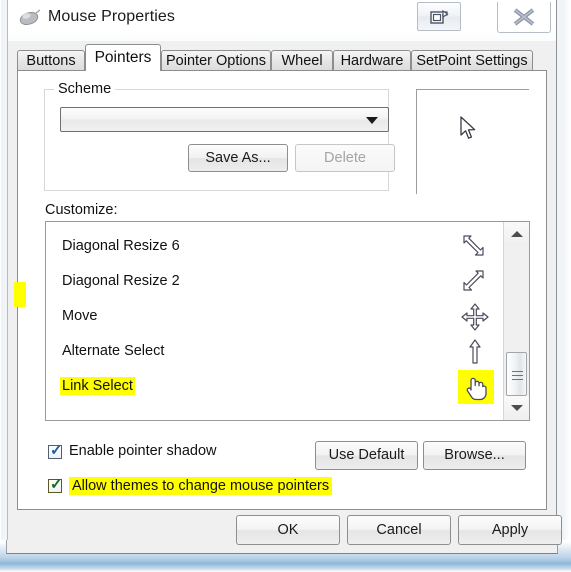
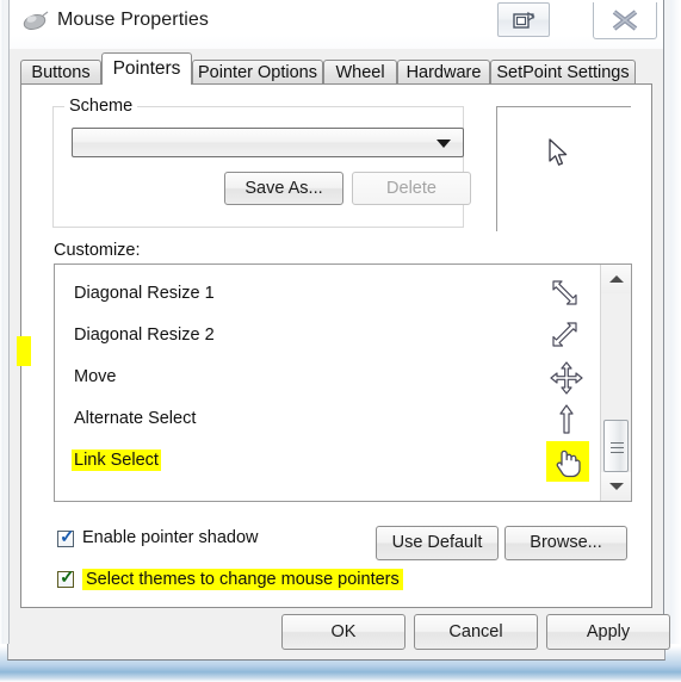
  Mouse Properties
  Buttons
  Pointers
  Pointer Options
  Wheel
  Hardware
  SetPoint Settings
  Scheme
  Save As...
  Delete
  Customize:
- Diagonal Resize 6
+ Diagonal Resize 1
  Diagonal Resize 2
  Move
  Alternate Select
  Link Select
  ✓
  Enable pointer shadow
  ✓
- Allow themes to change mouse pointers
+ Select themes to change mouse pointers
  Use Default
  Browse...
  OK
  Cancel
  Apply
